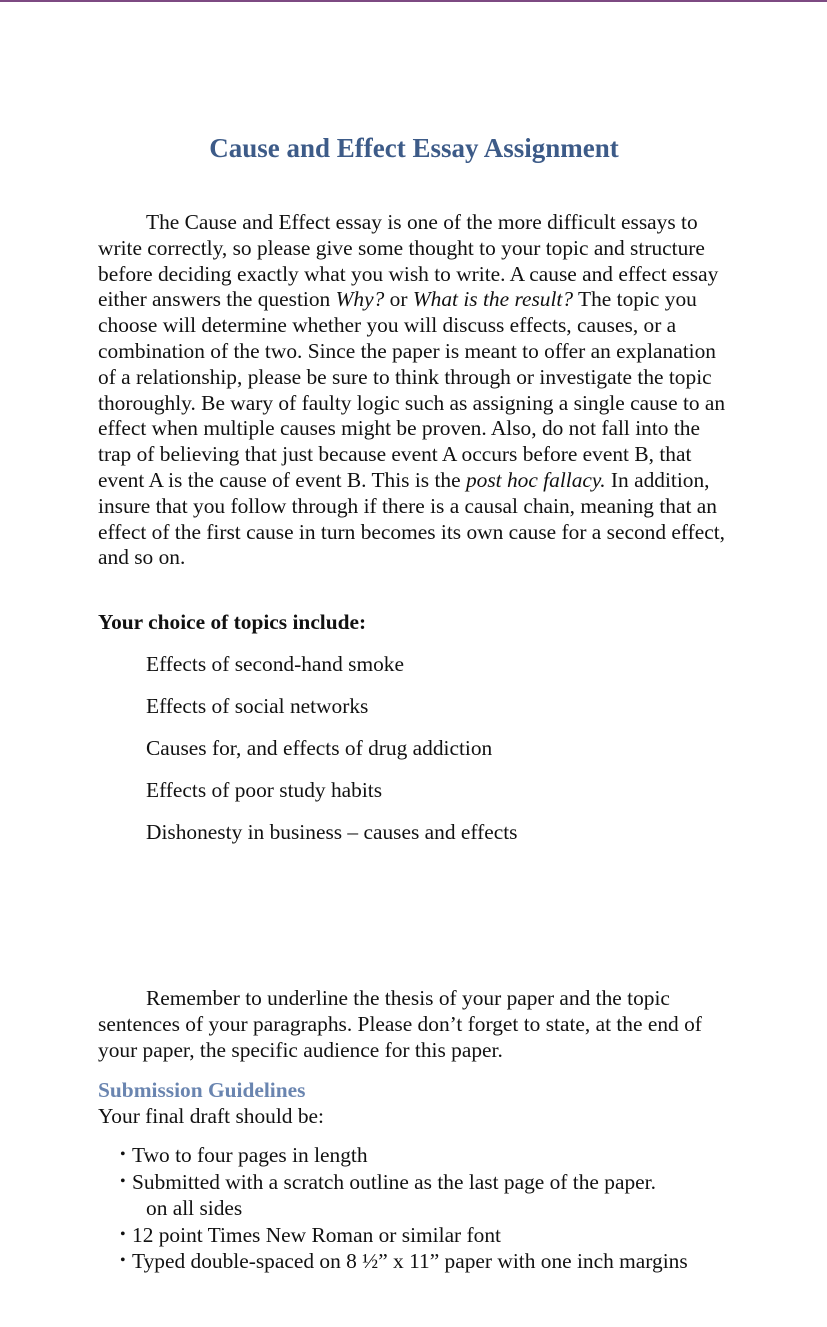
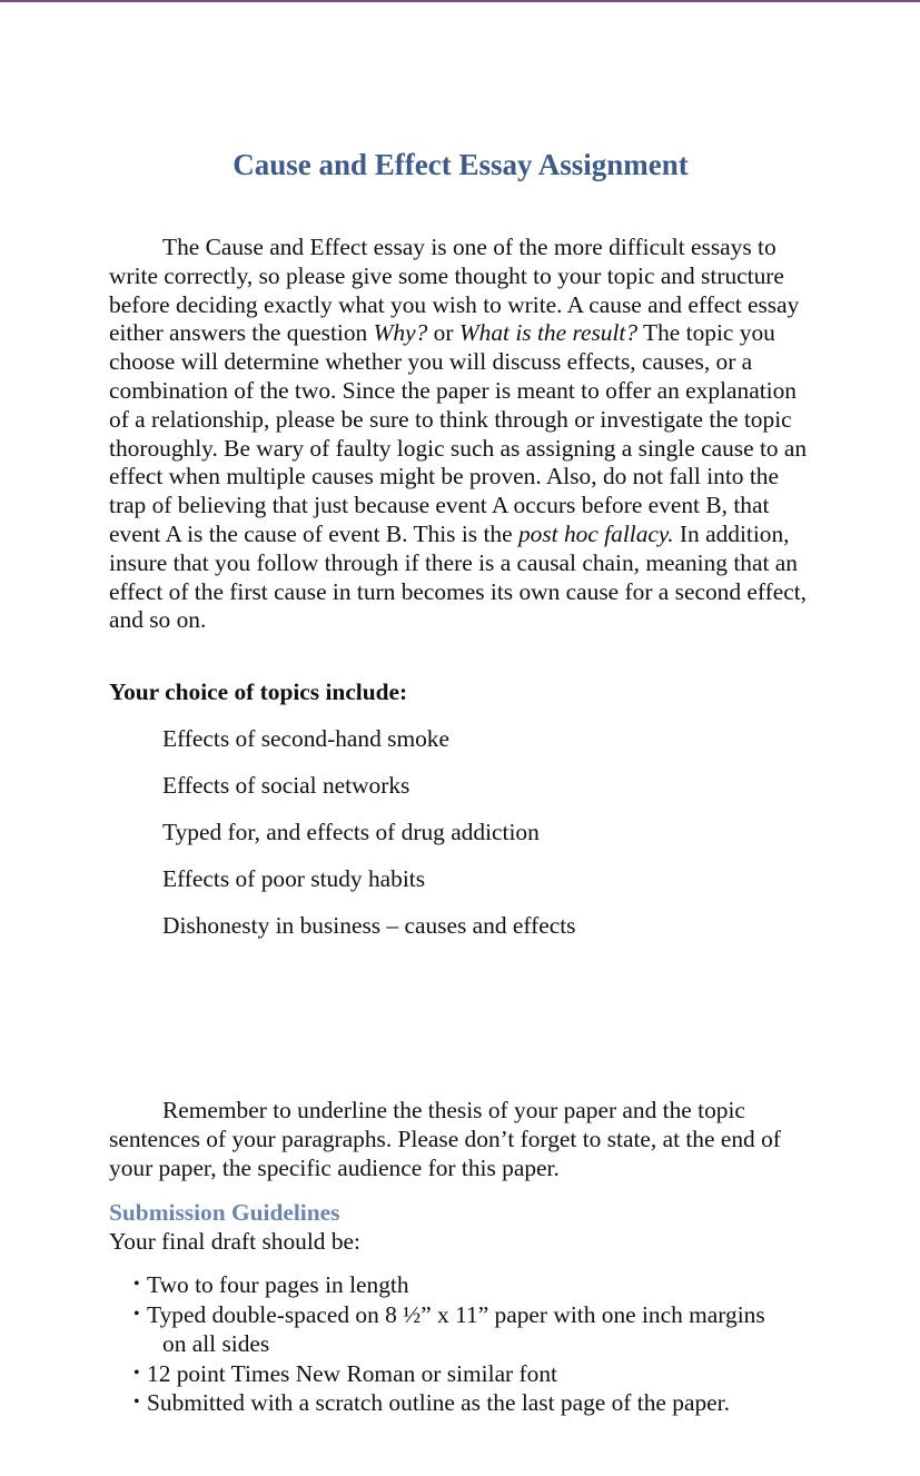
  Cause and Effect Essay Assignment
  The Cause and Effect essay is one of the more difficult essays to write correctly, so please give some thought to your topic and structure before deciding exactly what you wish to write. A cause and effect essay either answers the question Why? or What is the result? The topic you choose will determine whether you will discuss effects, causes, or a combination of the two. Since the paper is meant to offer an explanation of a relationship, please be sure to think through or investigate the topic thoroughly. Be wary of faulty logic such as assigning a single cause to an effect when multiple causes might be proven. Also, do not fall into the trap of believing that just because event A occurs before event B, that event A is the cause of event B. This is the post hoc fallacy. In addition, insure that you follow through if there is a causal chain, meaning that an effect of the first cause in turn becomes its own cause for a second effect, and so on.
  Your choice of topics include:
  Effects of second-hand smoke
  Effects of social networks
- Causes for, and effects of drug addiction
+ Typed for, and effects of drug addiction
  Effects of poor study habits
  Dishonesty in business – causes and effects
  Remember to underline the thesis of your paper and the topic sentences of your paragraphs. Please don’t forget to state, at the end of your paper, the specific audience for this paper.
  Submission Guidelines
  Your final draft should be:
  •
  Two to four pages in length
  •
- Submitted with a scratch outline as the last page of the paper.
+ Typed double-spaced on 8 ½” x 11” paper with one inch margins
  on all sides
  •
  12 point Times New Roman or similar font
  •
- Typed double-spaced on 8 ½” x 11” paper with one inch margins
+ Submitted with a scratch outline as the last page of the paper.
